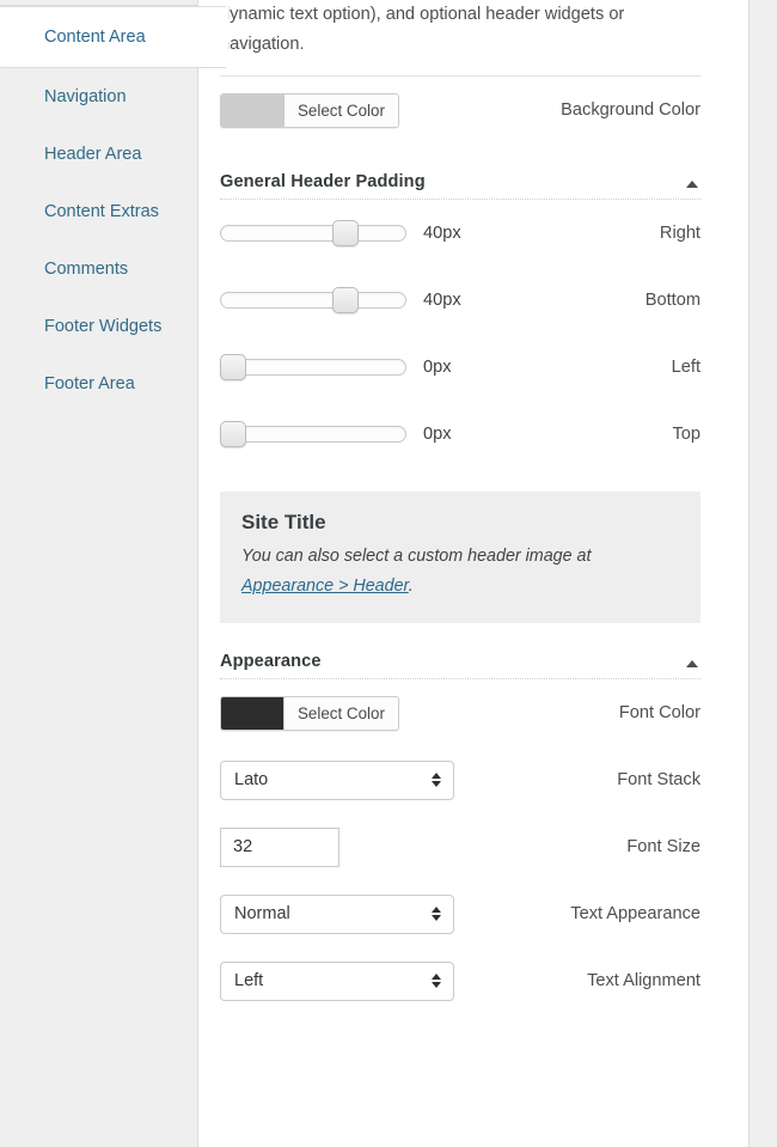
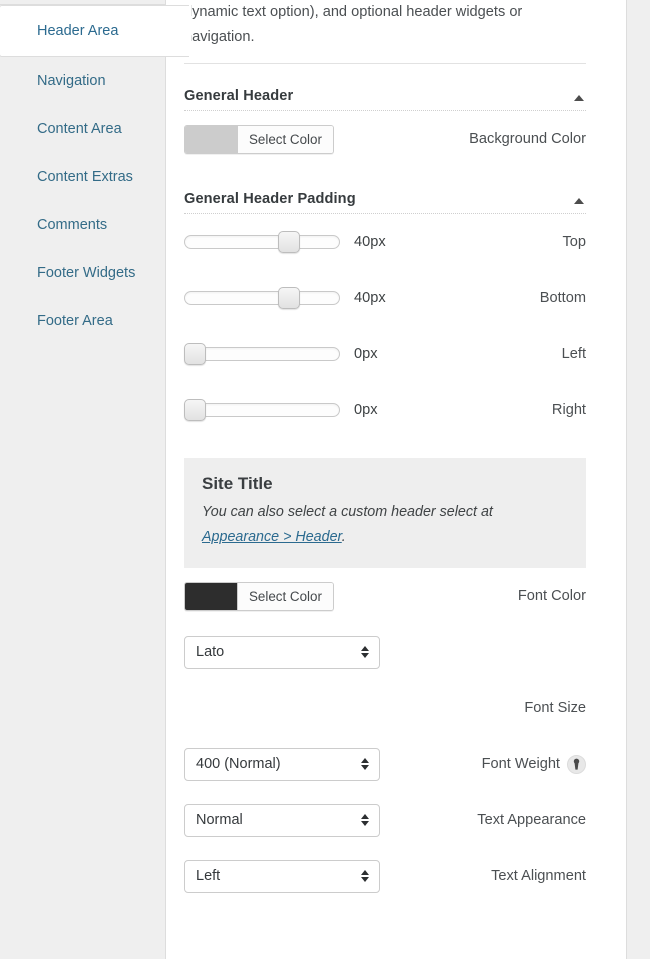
- Content Area
+ Header Area
  Navigation
- Header Area
+ Content Area
  Content Extras
  Comments
  Footer Widgets
  Footer Area
  ynamic text option), and optional header widgets or
  avigation.
+ General Header
  Select Color
  Background Color
  General Header Padding
  40px
- Right
+ Top
  40px
  Bottom
  0px
  Left
  0px
- Top
+ Right
  Site Title
- You can also select a custom header image at Appearance > Header.
+ You can also select a custom header select at Appearance > Header.
- Appearance
  Select Color
  Font Color
  Lato
- Font Stack
- 32
  Font Size
+ 400 (Normal)
+ Font Weight
  Normal
  Text Appearance
  Left
  Text Alignment
